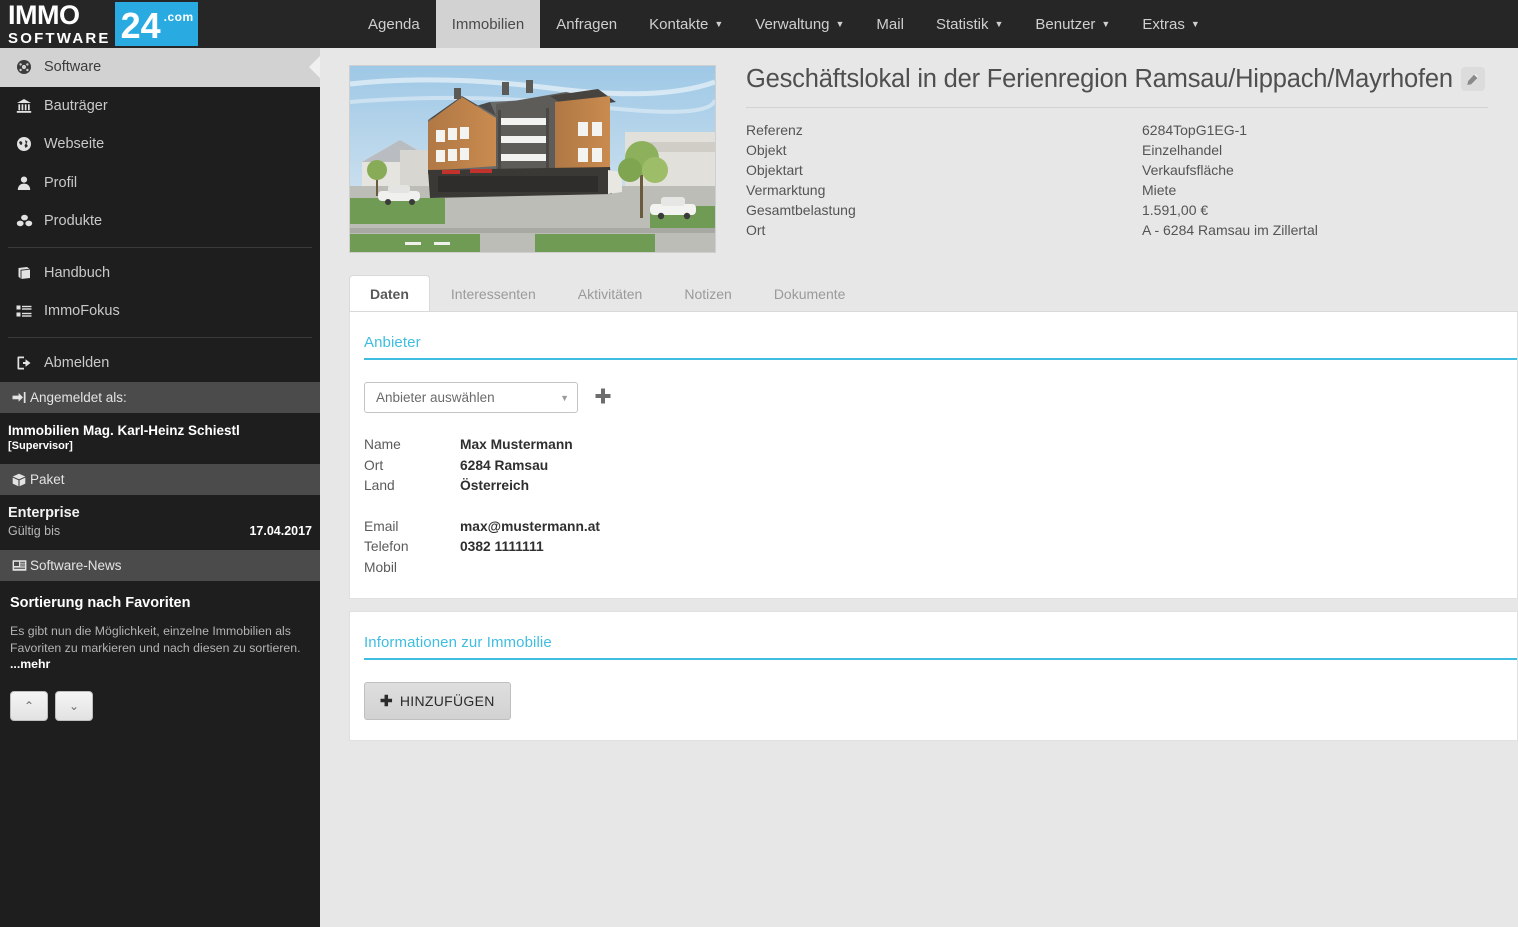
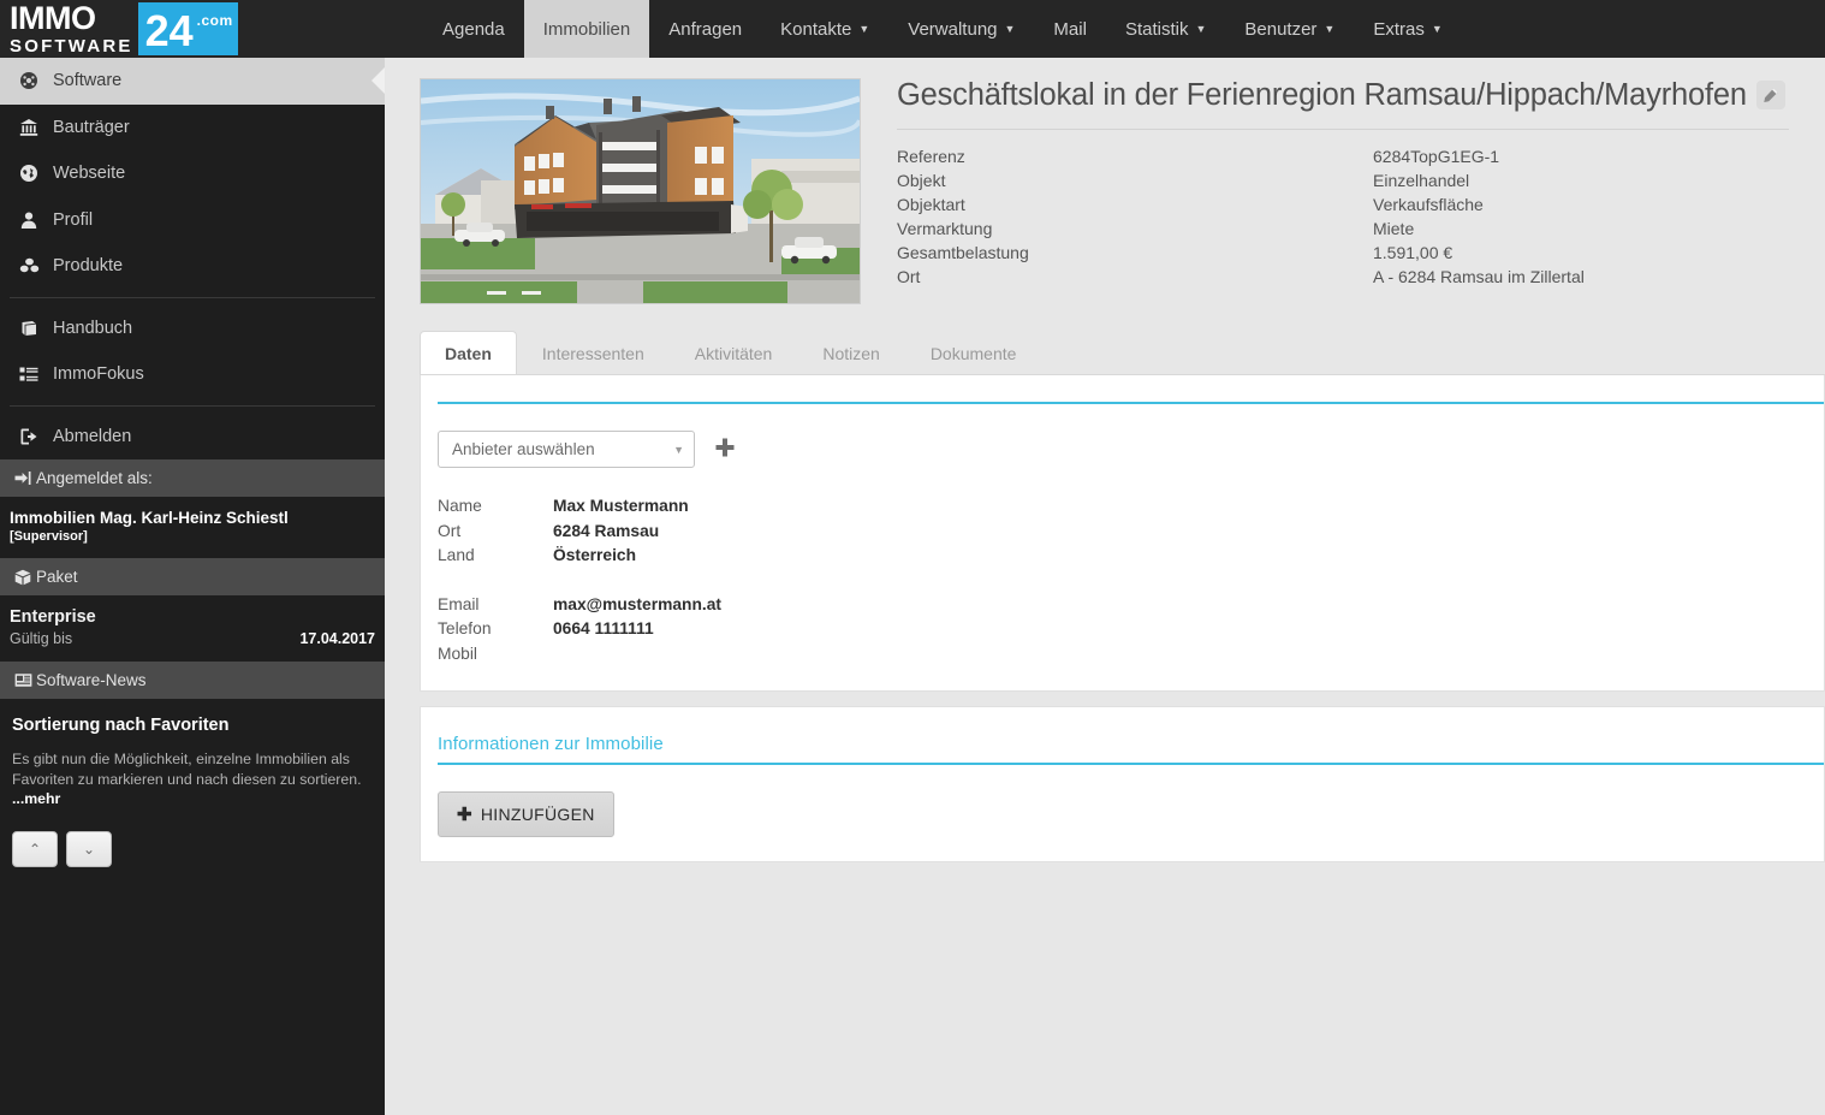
  IMMO
  SOFTWARE
  24
  .com
  Software
  Bauträger
  Webseite
  Profil
  Produkte
  Handbuch
  ImmoFokus
  Abmelden
  Angemeldet als:
  Immobilien Mag. Karl-Heinz Schiestl
  [Supervisor]
  Paket
  Enterprise
  Gültig bis
  17.04.2017
  Software-News
  Sortierung nach Favoriten
  Es gibt nun die Möglichkeit, einzelne Immobilien als Favoriten zu markieren und nach diesen zu sortieren. ...mehr
  ⌃
  ⌄
  Agenda
  Immobilien
  Anfragen
  Kontakte
  ▼
  Verwaltung
  ▼
  Mail
  Statistik
  ▼
  Benutzer
  ▼
  Extras
  ▼
  Geschäftslokal in der Ferienregion Ramsau/Hippach/Mayrhofen
  Referenz
  6284TopG1EG-1
  Objekt
  Einzelhandel
  Objektart
  Verkaufsfläche
  Vermarktung
  Miete
  Gesamtbelastung
  1.591,00 €
  Ort
  A - 6284 Ramsau im Zillertal
  Daten
  Interessenten
  Aktivitäten
  Notizen
  Dokumente
- Anbieter
  Anbieter auswählen
  ▼
  Name
  Max Mustermann
  Ort
  6284 Ramsau
  Land
  Österreich
  Email
  max@mustermann.at
  Telefon
- 0382 1111111
+ 0664 1111111
  Mobil
  Informationen zur Immobilie
  ✚
  HINZUFÜGEN
